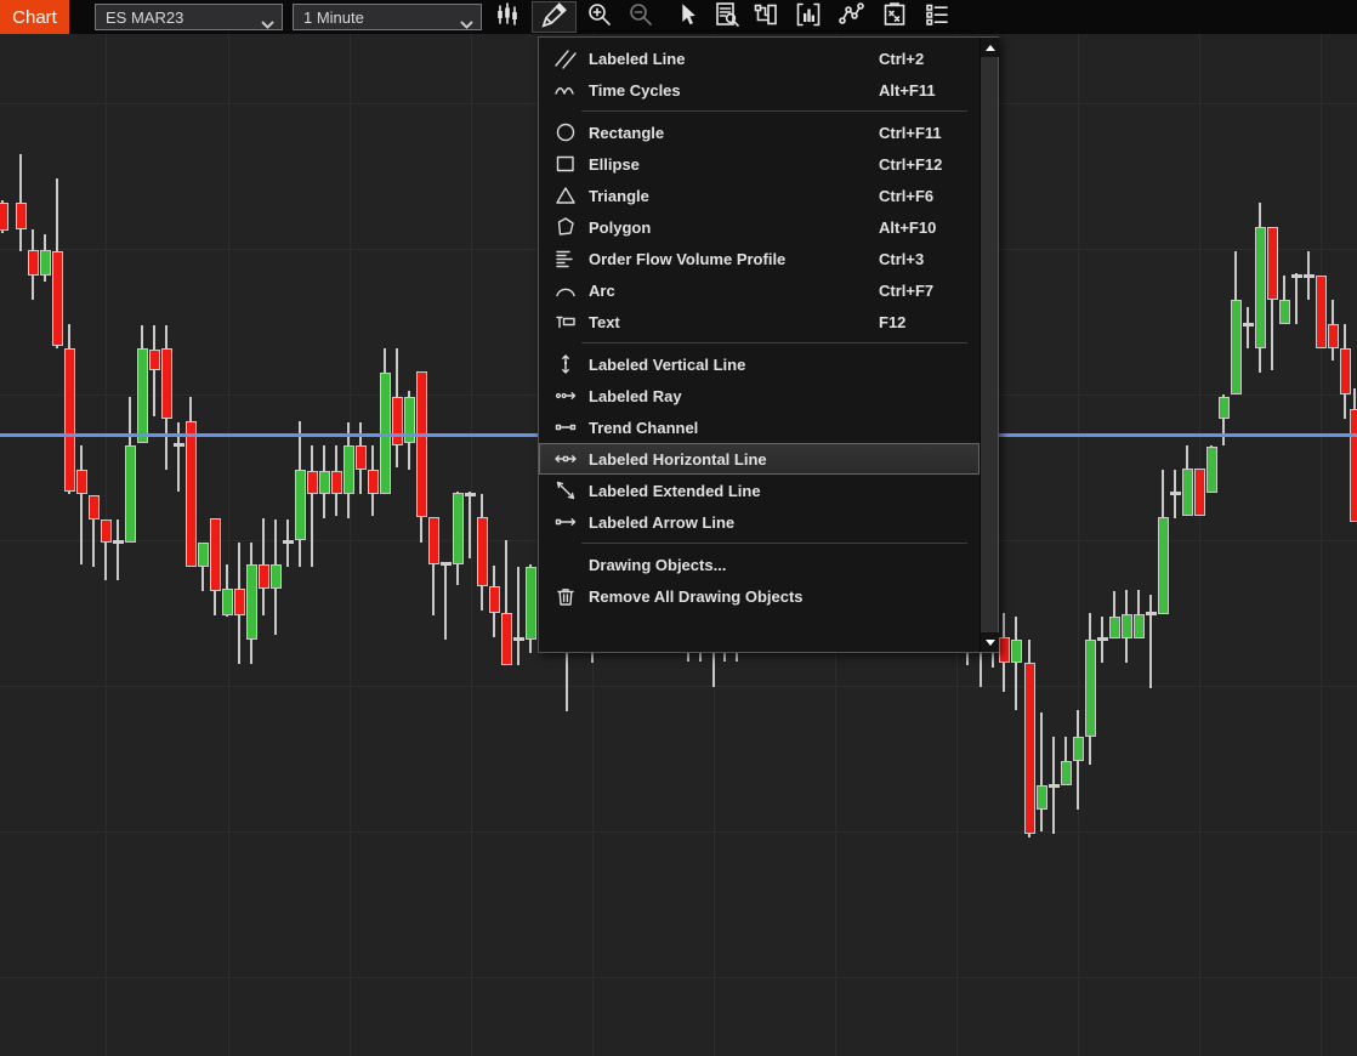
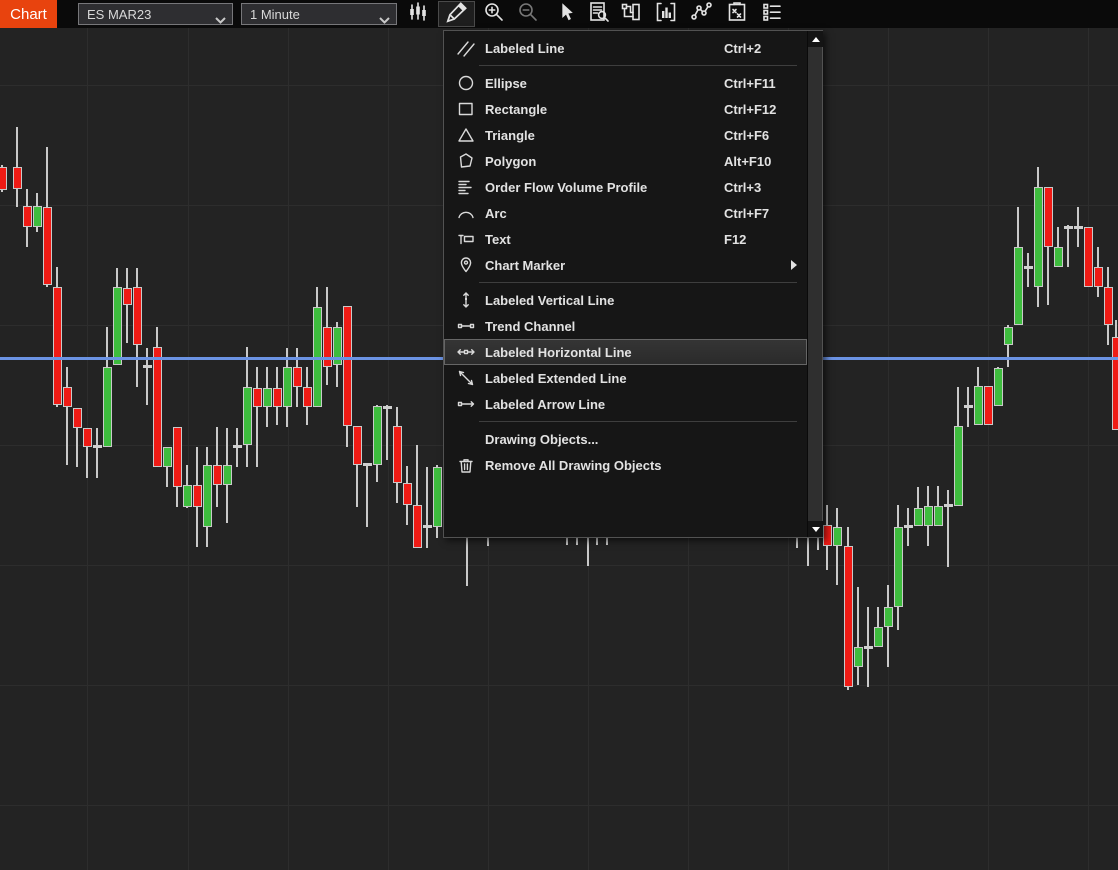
  Chart
  ES MAR23
  1 Minute
  Labeled Line
  Ctrl+2
- Time Cycles
- Alt+F11
- Rectangle
+ Ellipse
  Ctrl+F11
- Ellipse
+ Rectangle
  Ctrl+F12
  Triangle
  Ctrl+F6
  Polygon
  Alt+F10
  Order Flow Volume Profile
  Ctrl+3
  Arc
  Ctrl+F7
  Text
  F12
+ Chart Marker
  Labeled Vertical Line
- Labeled Ray
  Trend Channel
  Labeled Horizontal Line
  Labeled Extended Line
  Labeled Arrow Line
  Drawing Objects...
  Remove All Drawing Objects
